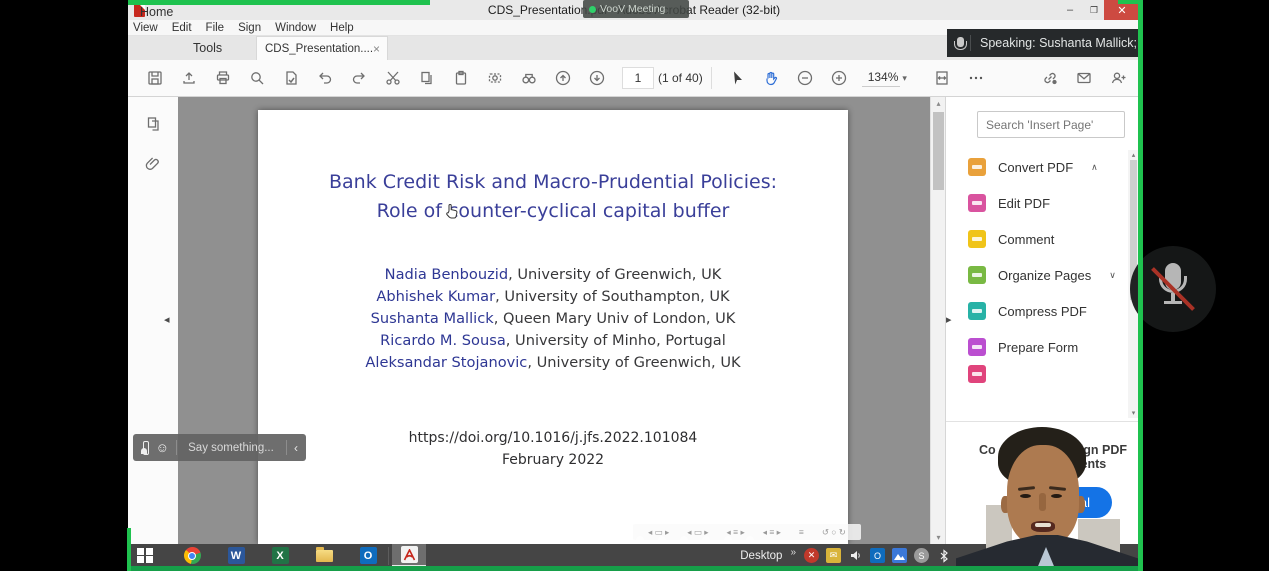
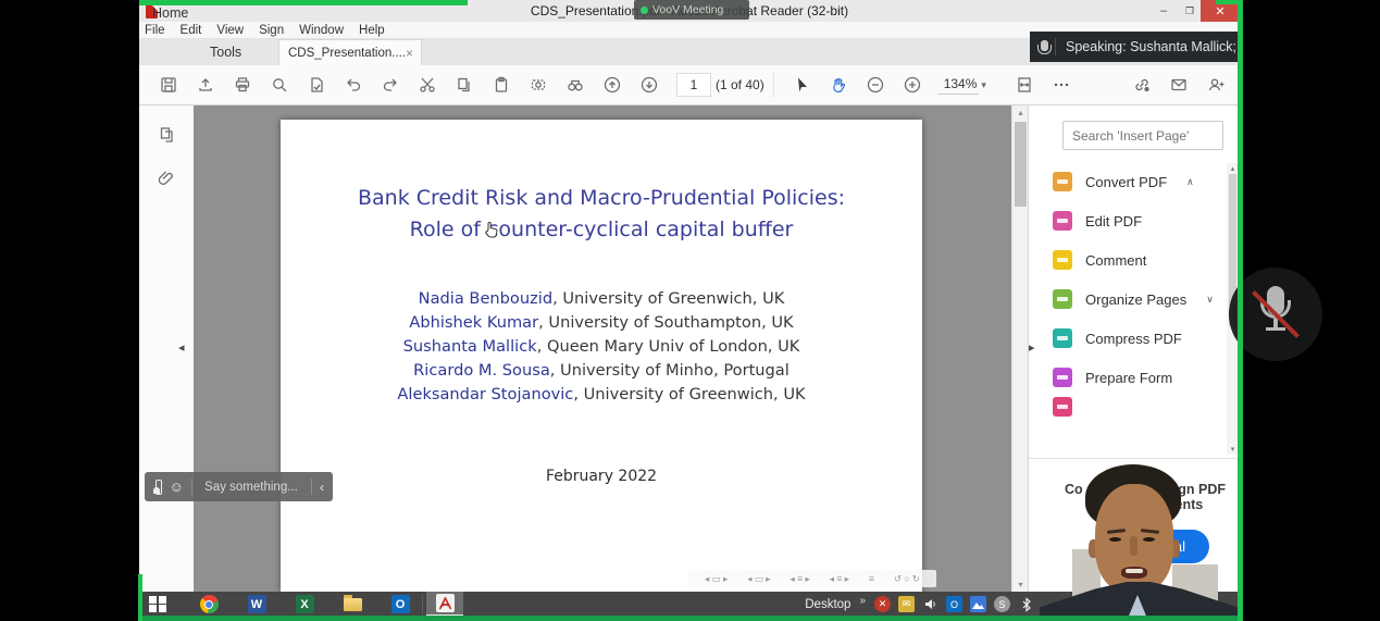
  CDS_Presentationdf - Adobe Acrobat Reader (32-bit)
  –
  ❐
  ✕
  VooV Meeting
- View
+ File
  Edit
- File
+ View
  Sign
  Window
  Help
  Home
  Tools
  CDS_Presentation....
  ×
  1
  (1 of 40)
  134%
  ▾
  ◂
  ▸
  Bank Credit Risk and Macro-Prudential Policies:
  Role ofounter-cyclical capital buffer
  Nadia Benbouzid, University of Greenwich, UK
  Abhishek Kumar, University of Southampton, UK
  Sushanta Mallick, Queen Mary Univ of London, UK
  Ricardo M. Sousa, University of Minho, Portugal
  Aleksandar Stojanovic, University of Greenwich, UK
- https://doi.org/10.1016/j.jfs.2022.101084
  February 2022
  ▴
  ▾
  Search 'Insert Page'
  Convert PDF
  ∧
  Edit PDF
  Comment
  Organize Pages
  ∨
  Compress PDF
  Prepare Form
  Co
  Speaking: Sushanta Mallick;
  ☺
  Say something...
  ‹
  ◂ ▭ ▸
  ◂ ▭ ▸
  ◂ ≡ ▸
  ◂ ≡ ▸
  ≡
  ↺ ○ ↻
  W
  X
  O
  Desktop
  »
  ✕
  ✉
  O
  S
